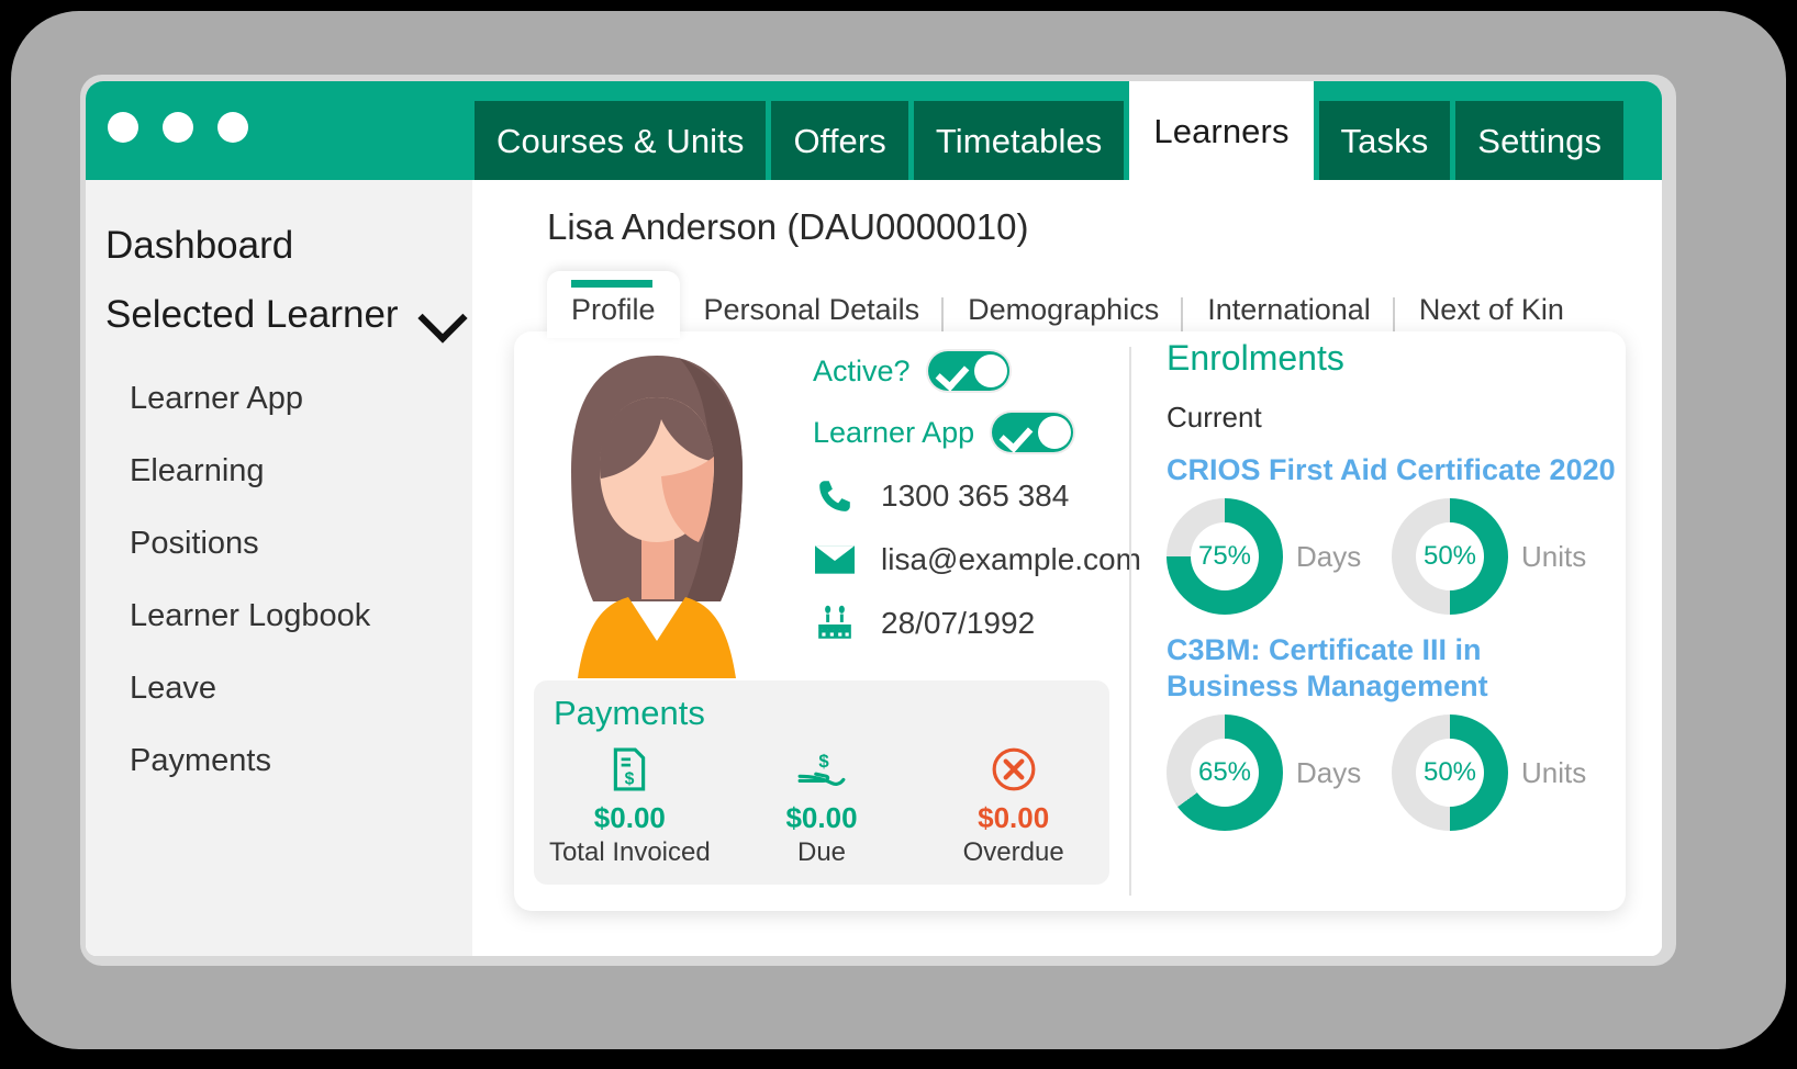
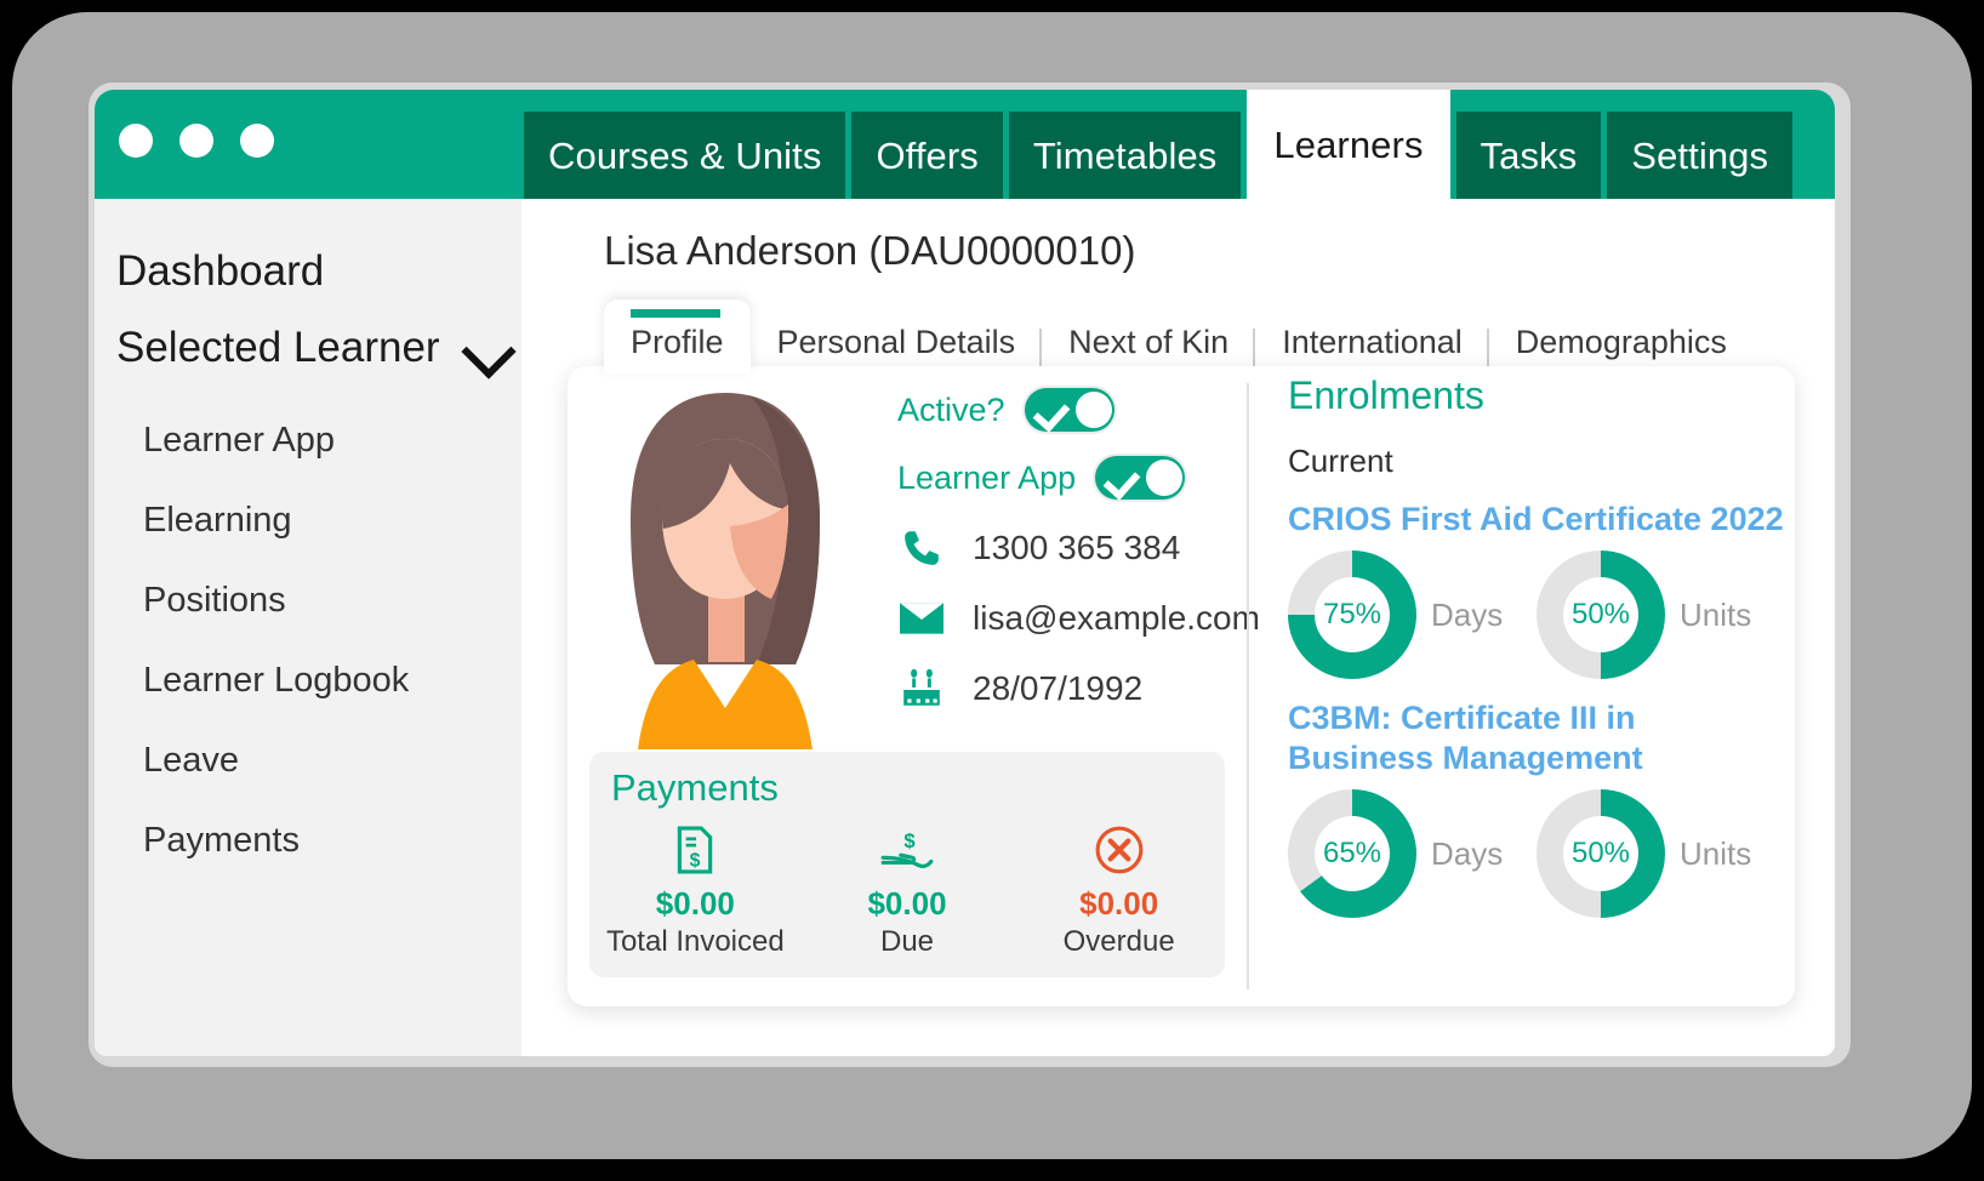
  Courses & Units
  Offers
  Timetables
  Learners
  Tasks
  Settings
  Dashboard
  Selected Learner
  Learner App
  Elearning
  Positions
  Learner Logbook
  Leave
  Payments
  Lisa Anderson (DAU0000010)
  Profile
  Personal Details
- Demographics
+ Next of Kin
  International
- Next of Kin
+ Demographics
  Active?
  Learner App
  1300 365 384
  lisa@example.co
  28/07/1992
  Payments
  $
  $0.00
  Total Invoiced
  $
  $0.00
  Due
  $0.00
  Overdue
  Enrolments
  Current
- CRIOS First Aid Certificate 2020
+ CRIOS First Aid Certificate 2022
  75%
  Days
  50%
  Units
  C3BM: Certificate III in Business Management
  65%
  Days
  50%
  Units
